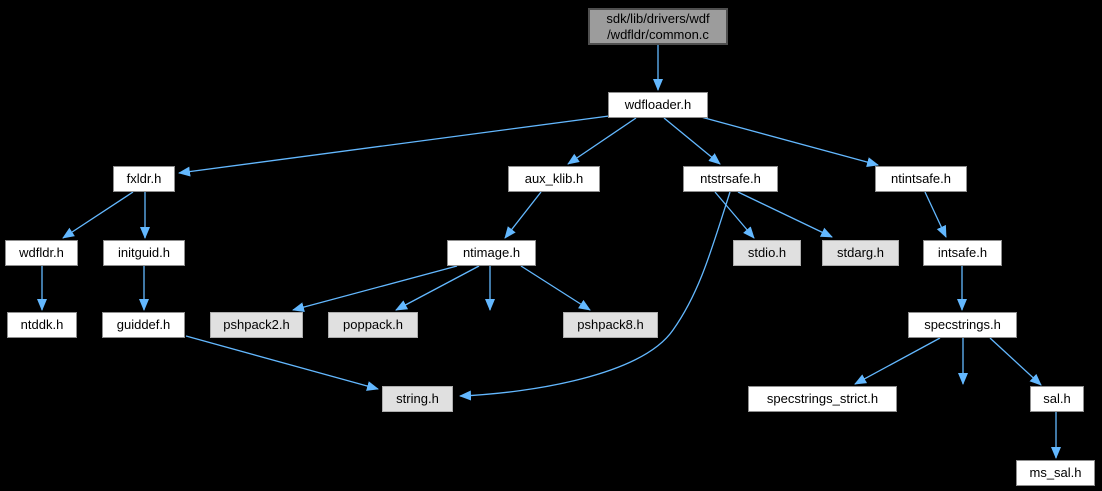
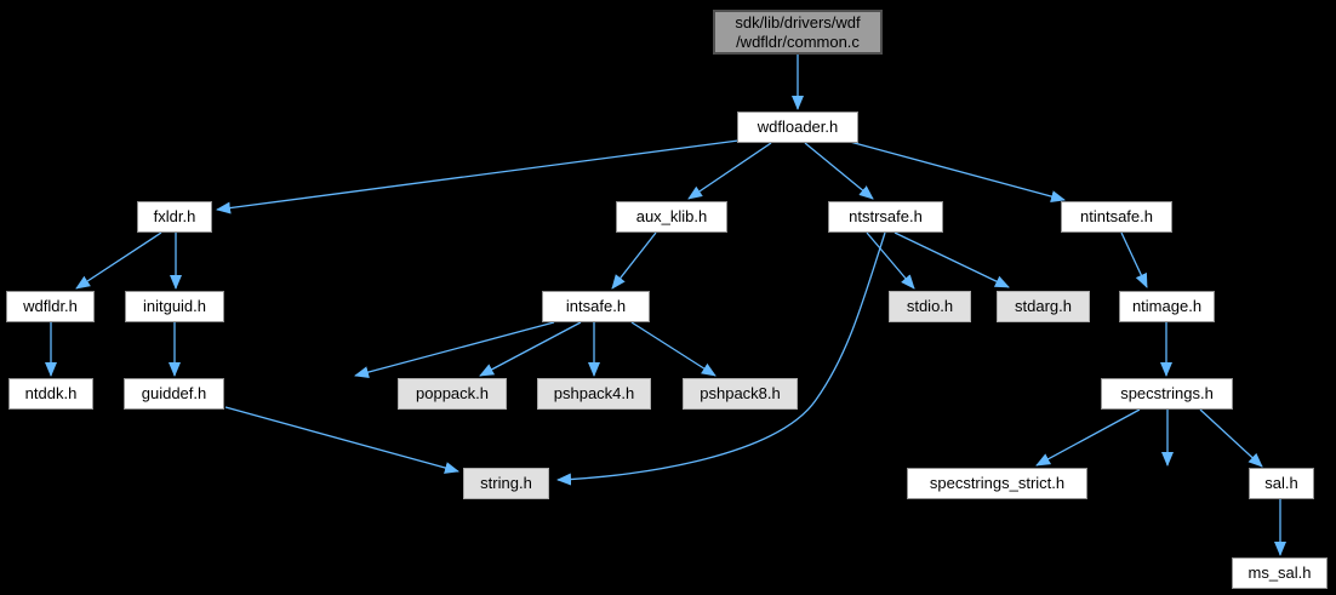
  sdk/lib/drivers/wdf
  /wdfldr/common.c
  wdfloader.h
  fxldr.h
  aux_klib.h
  ntstrsafe.h
  ntintsafe.h
  wdfldr.h
  initguid.h
- ntimage.h
+ intsafe.h
  stdio.h
  stdarg.h
- intsafe.h
+ ntimage.h
  ntddk.h
  guiddef.h
- pshpack2.h
  poppack.h
+ pshpack4.h
  pshpack8.h
  specstrings.h
  string.h
  specstrings_strict.h
  sal.h
  ms_sal.h
